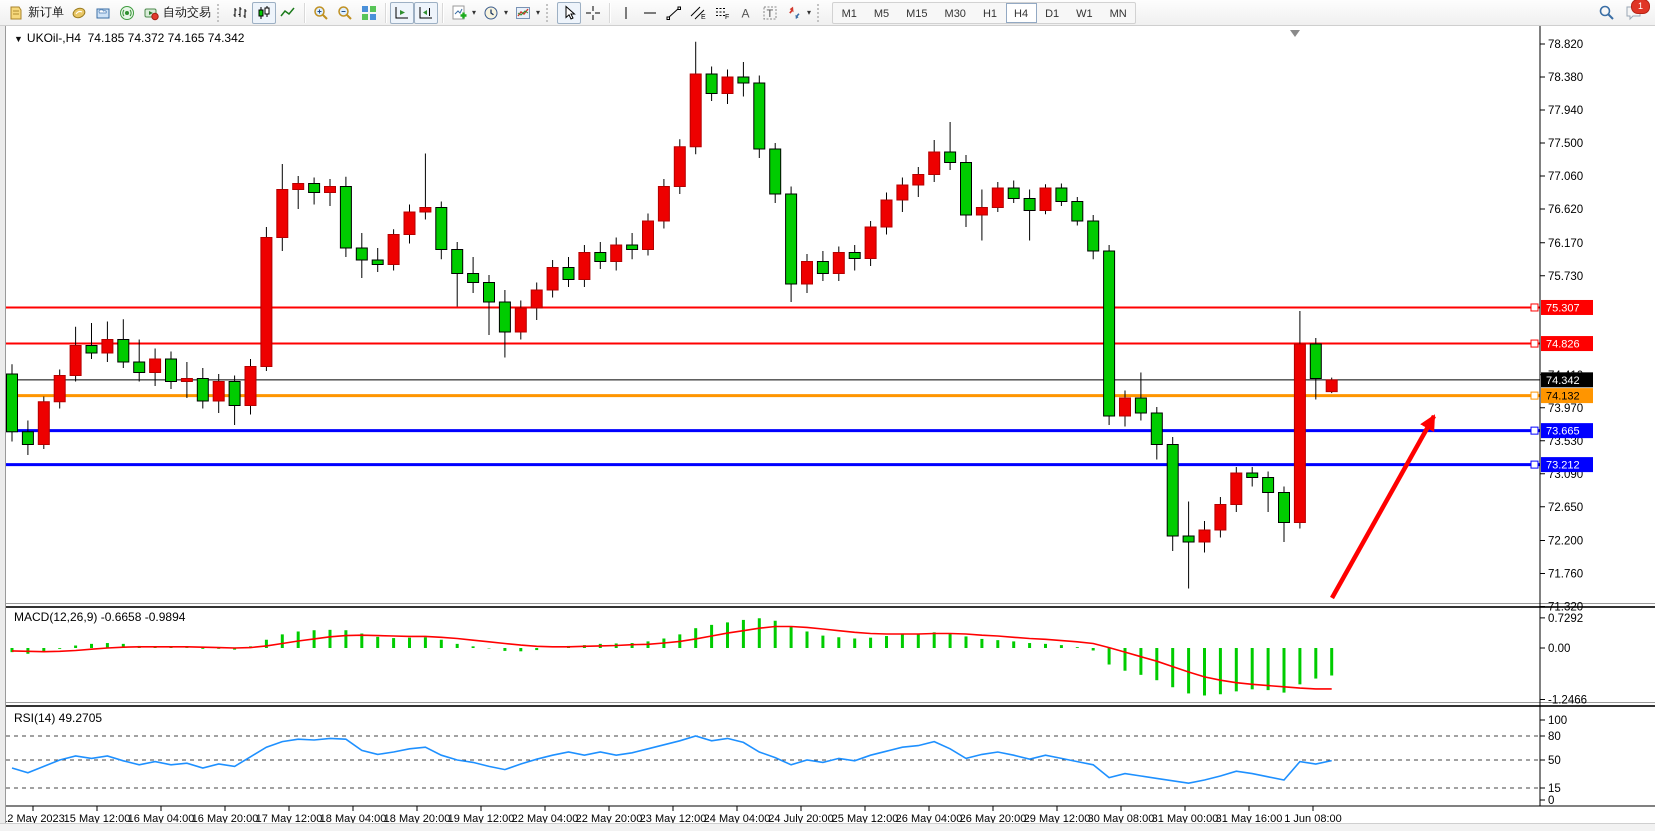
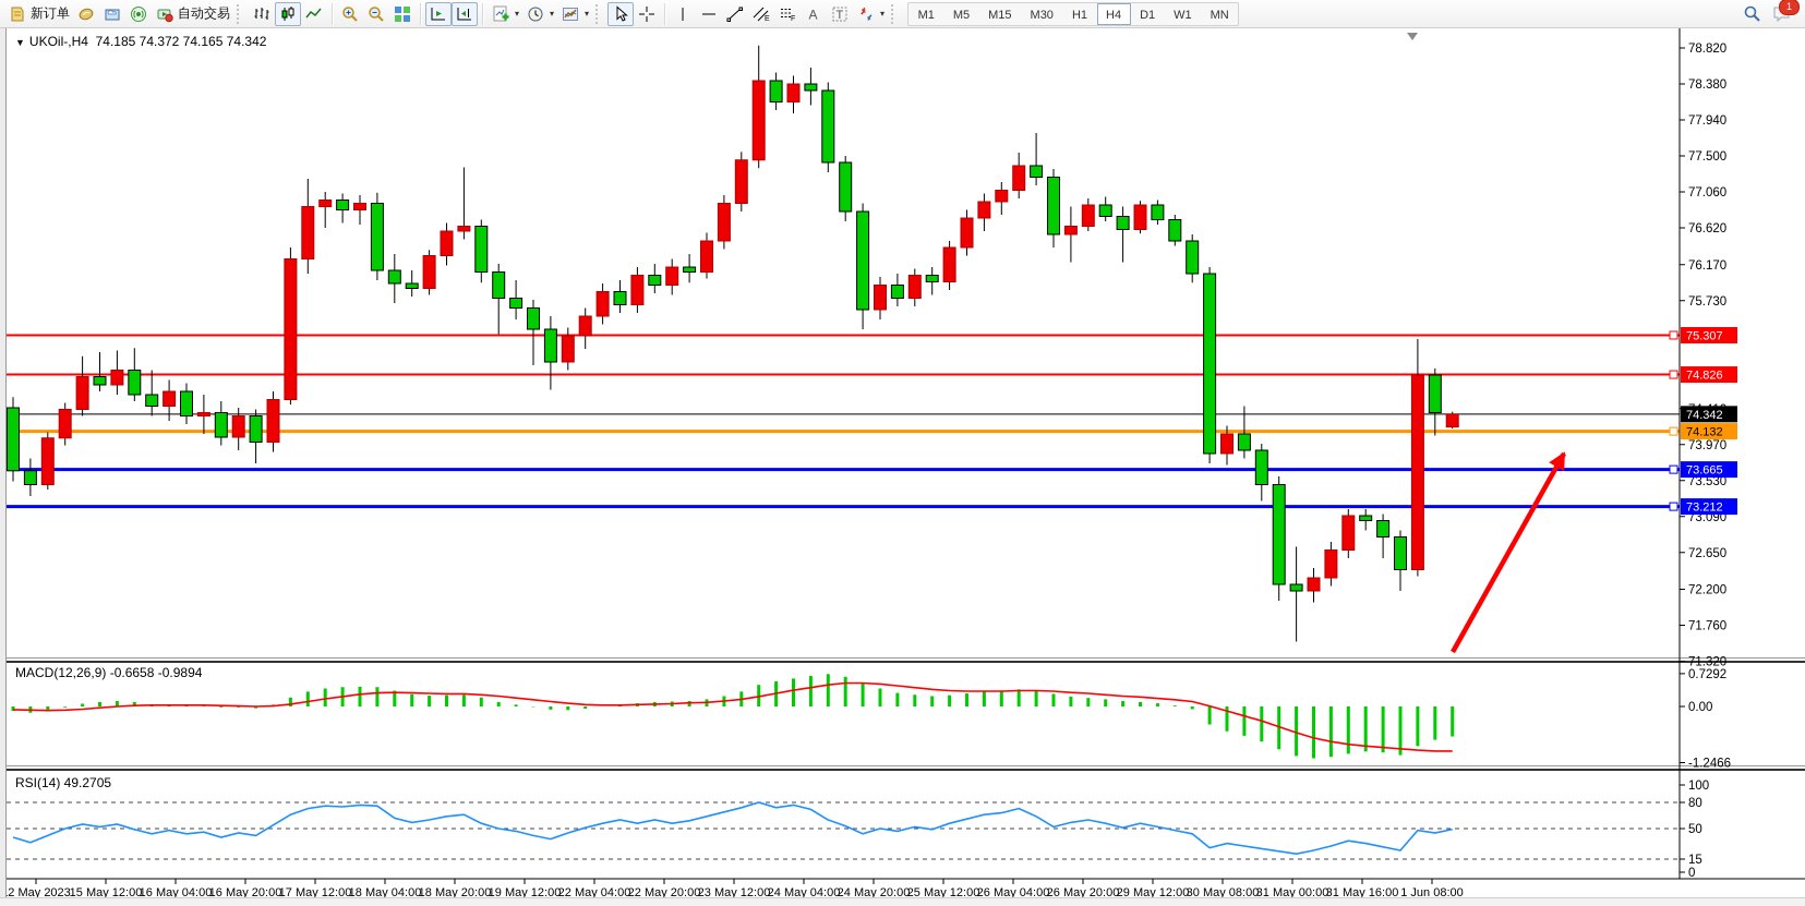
  新订单
  自动交易
  ▾
  ▾
  ▾
  A
  T
  ▾
  M1
  M5
  M15
  M30
  H1
  H4
  D1
  W1
  MN
  1
  78.820
  78.380
  77.940
  77.500
  77.060
  76.620
  76.170
  75.730
  73.970
  73.530
  73.090
  72.650
  72.200
  71.760
  71.320
  0.7292
  0.00
  -1.2466
  100
  80
  50
  15
  0
  2 May 2023
  15 May 12:00
  16 May 04:00
  16 May 20:00
  17 May 12:00
  18 May 04:00
  18 May 20:00
  19 May 12:00
  22 May 04:00
  22 May 20:00
  23 May 12:00
  24 May 04:00
- 24 July 20:00
+ 24 May 20:00
  25 May 12:00
  26 May 04:00
  26 May 20:00
  29 May 12:00
  30 May 08:00
  31 May 00:00
  31 May 16:00
  1 Jun 08:00
  75.307
  74.826
  74.342
  74.132
  73.665
  73.212
  ▼ UKOil-,H4 74.185 74.372 74.165 74.342
  MACD(12,26,9) -0.6658 -0.9894
  RSI(14) 49.2705
